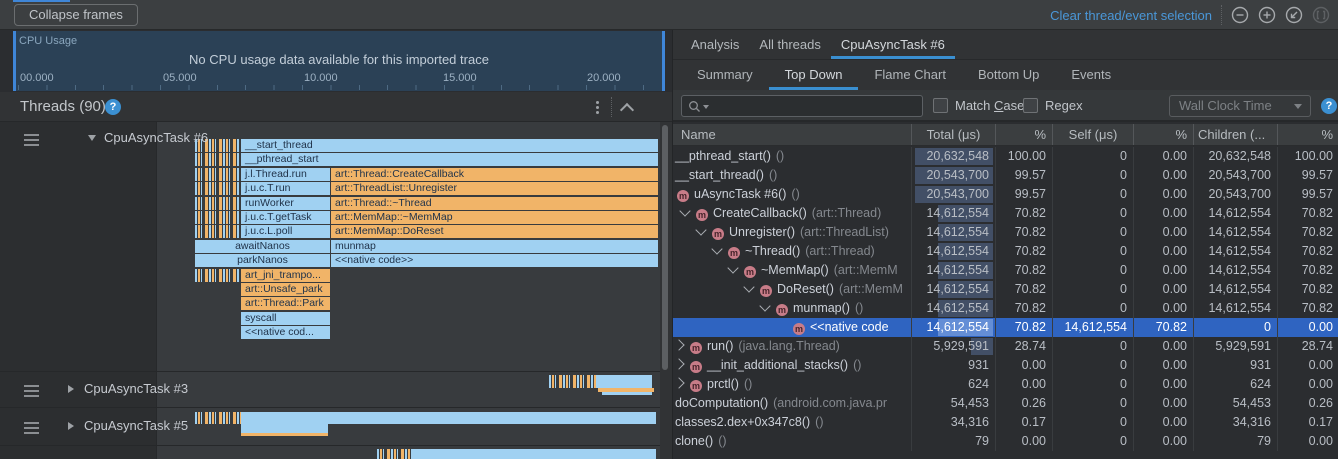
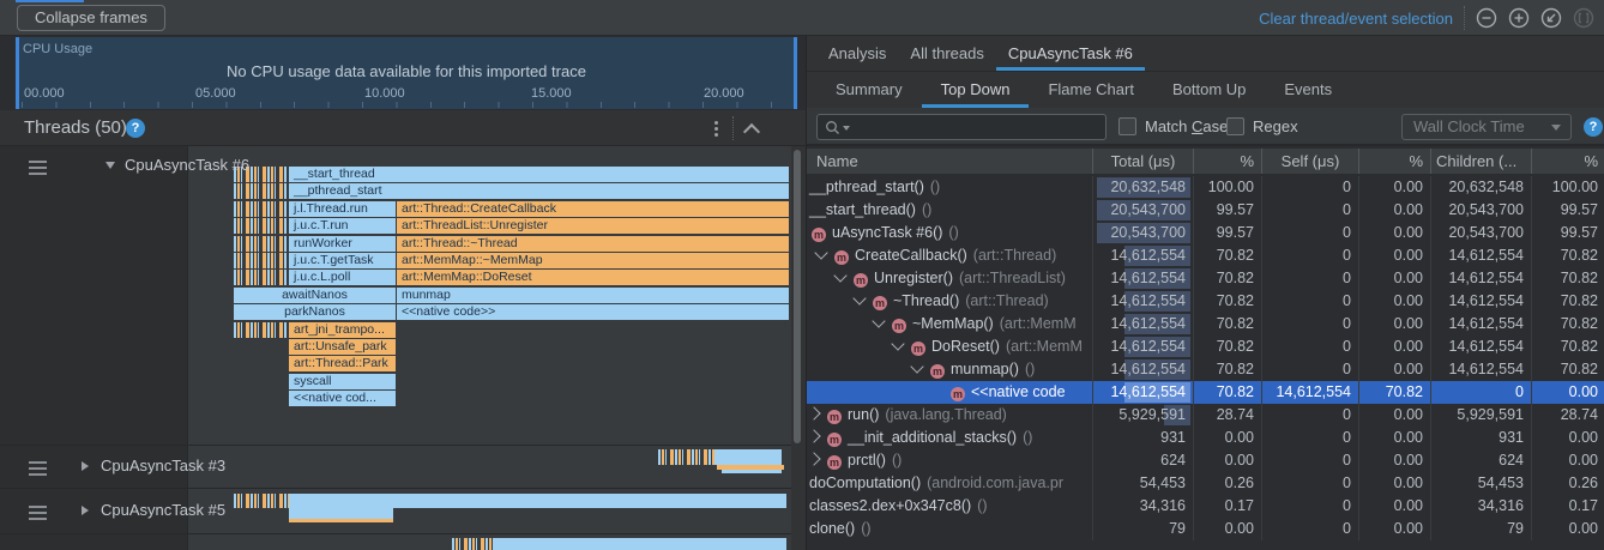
  Collapse frames
  Clear thread/event selection
  CPU Usage
  No CPU usage data available for this imported trace
  00.000
  05.000
  10.000
  15.000
  20.000
- Threads (90)
+ Threads (50)
  ?
  __start_thread
  __pthread_start
  j.l.Thread.run
  art::Thread::CreateCallback
  j.u.c.T.run
  art::ThreadList::Unregister
  runWorker
  art::Thread::~Thread
  j.u.c.T.getTask
  art::MemMap::~MemMap
  j.u.c.L.poll
  art::MemMap::DoReset
  awaitNanos
  munmap
  parkNanos
  <<native code>>
  art_jni_trampo...
  art::Unsafe_park
  art::Thread::Park
  syscall
  <<native cod...
  CpuAsyncTask #6
  CpuAsyncTask #3
  CpuAsyncTask #5
  Analysis
  All threads
  CpuAsyncTask #6
  Summary
  Top Down
  Flame Chart
  Bottom Up
  Events
  Match Case
  Regex
  Wall Clock Time
  ?
  Name
  Total (μs)
  %
  Self (μs)
  %
  Children (...
  %
  __pthread_start() ()
  20,632,548
  100.00
  0
  0.00
  20,632,548
  100.00
  __start_thread() ()
  20,543,700
  99.57
  0
  0.00
  20,543,700
  99.57
  m uAsyncTask #6() ()
  20,543,700
  99.57
  0
  0.00
  20,543,700
  99.57
  m CreateCallback() (art::Thread)
  14,612,554
  70.82
  0
  0.00
  14,612,554
  70.82
  m Unregister() (art::ThreadList)
  14,612,554
  70.82
  0
  0.00
  14,612,554
  70.82
  m ~Thread() (art::Thread)
  14,612,554
  70.82
  0
  0.00
  14,612,554
  70.82
  m ~MemMap() (art::MemM
  14,612,554
  70.82
  0
  0.00
  14,612,554
  70.82
  m DoReset() (art::MemM
  14,612,554
  70.82
  0
  0.00
  14,612,554
  70.82
  m munmap() ()
  14,612,554
  70.82
  0
  0.00
  14,612,554
  70.82
  m <<native code
  14,612,554
  70.82
  14,612,554
  70.82
  0
  0.00
  m run() (java.lang.Thread)
  5,929,591
  28.74
  0
  0.00
  5,929,591
  28.74
  m __init_additional_stacks() ()
  931
  0.00
  0
  0.00
  931
  0.00
  m prctl() ()
  624
  0.00
  0
  0.00
  624
  0.00
  doComputation() (android.com.java.pr
  54,453
  0.26
  0
  0.00
  54,453
  0.26
  classes2.dex+0x347c8() ()
  34,316
  0.17
  0
  0.00
  34,316
  0.17
  clone() ()
  79
  0.00
  0
  0.00
  79
  0.00
